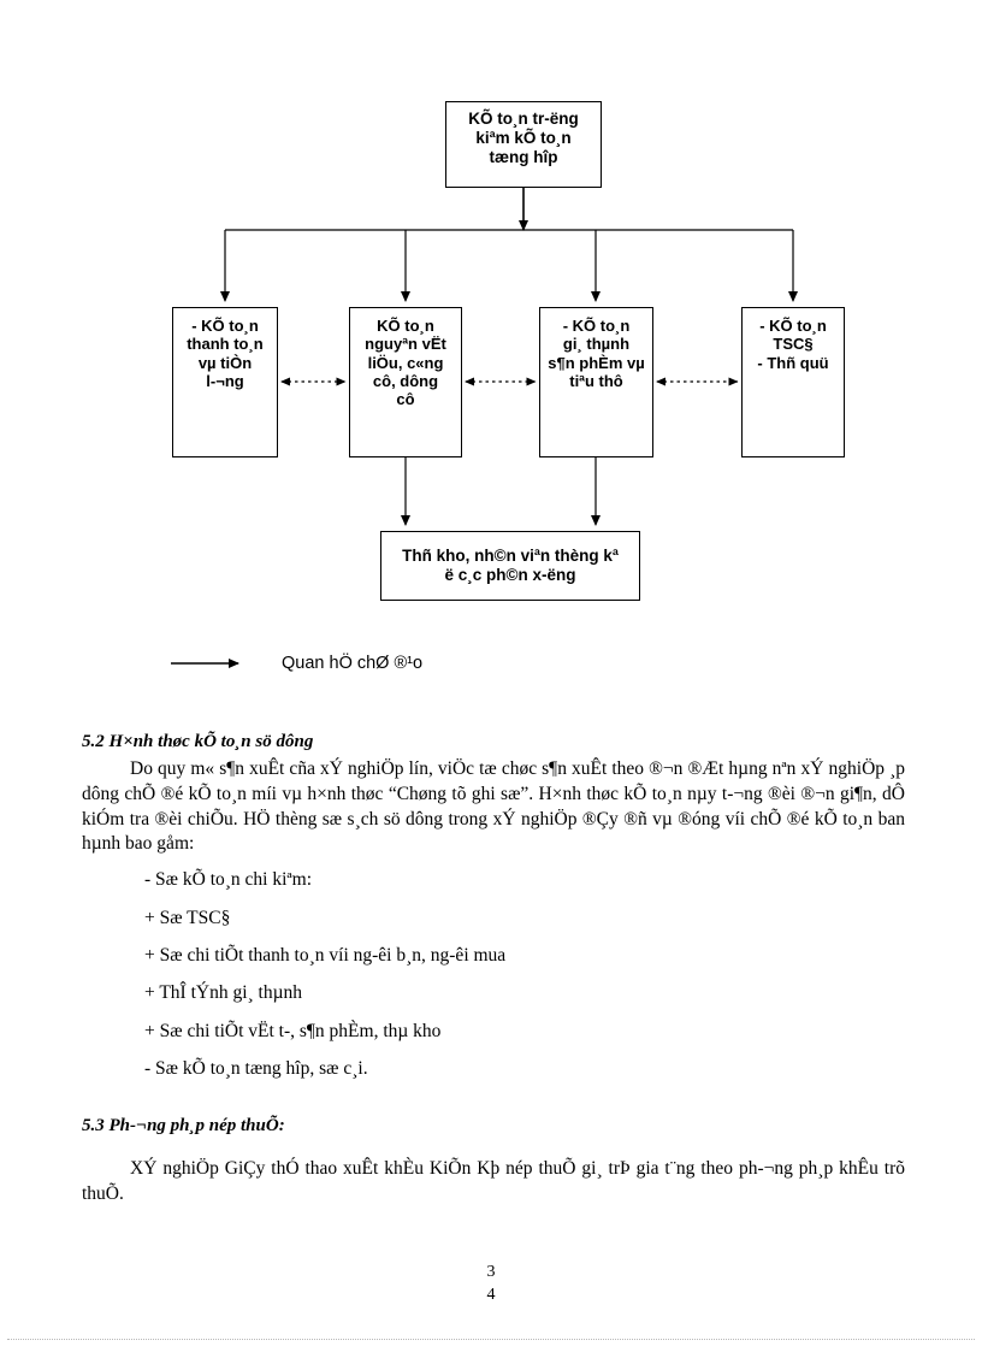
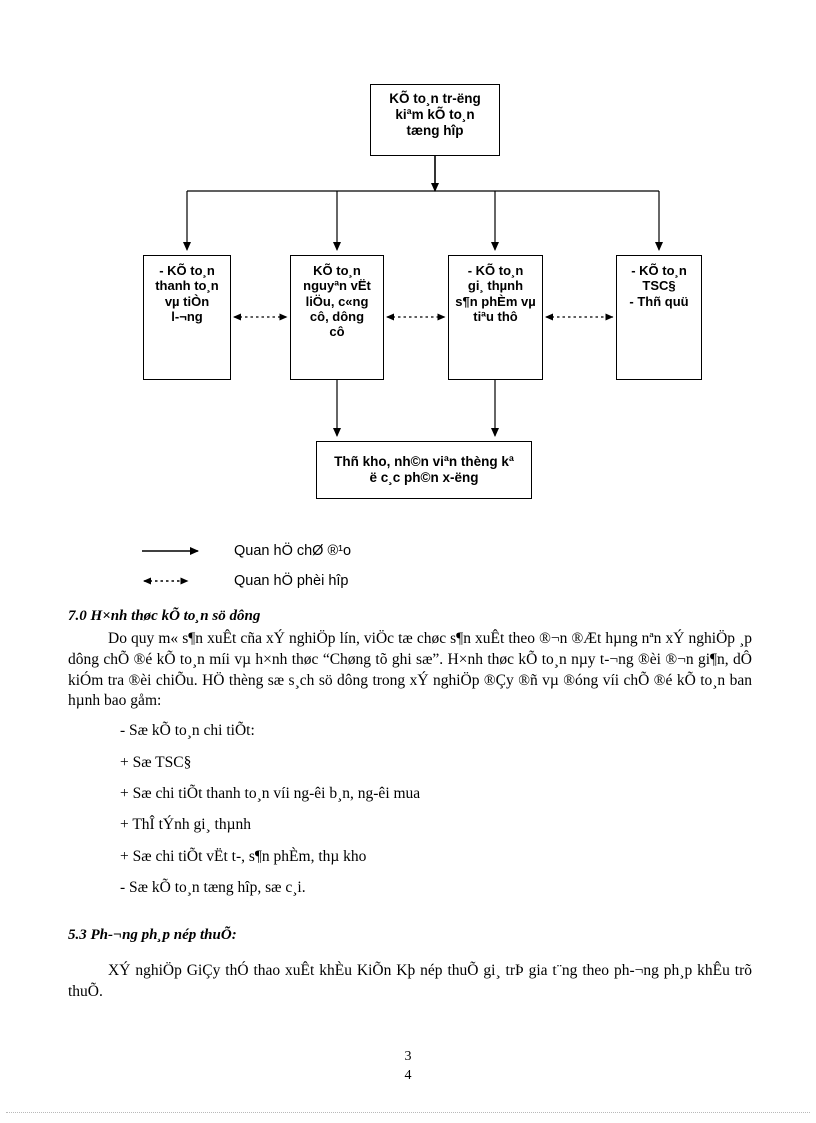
  KÕ to¸n tr-ëng
  kiªm kÕ to¸n
  tæng hîp
  - KÕ to¸n
  thanh to¸n
  vµ tiÒn
  l-¬ng
  KÕ to¸n
  nguyªn vËt
  liÖu, c«ng
  cô, dông
  cô
  - KÕ to¸n
  gi¸ thµnh
  s¶n phÈm vµ
  tiªu thô
  - KÕ to¸n
  TSC§
  - Thñ quü
  Thñ kho, nh©n viªn thèng kª
  ë c¸c ph©n x-ëng
  Quan hÖ chØ ®¹o
+ Quan hÖ phèi hîp
- 5.2 H×nh thøc kÕ to¸n sö dông
+ 7.0 H×nh thøc kÕ to¸n sö dông
  Do quy m« s¶n xuÊt cña xÝ nghiÖp lín, viÖc tæ chøc s¶n xuÊt theo ®¬n ®Æt hµng nªn xÝ nghiÖp ¸p dông chÕ ®é kÕ to¸n míi vµ h×nh thøc “Chøng tõ ghi sæ”. H×nh thøc kÕ to¸n nµy t-¬ng ®èi ®¬n gi¶n, dÔ kiÓm tra ®èi chiÕu. HÖ thèng sæ s¸ch sö dông trong xÝ nghiÖp ®Çy ®ñ vµ ®óng víi chÕ ®é kÕ to¸n ban hµnh bao gåm:
- - Sæ kÕ to¸n chi kiªm:
+ - Sæ kÕ to¸n chi tiÕt:
  + Sæ TSC§
  + Sæ chi tiÕt thanh to¸n víi ng-êi b¸n, ng-êi mua
  + ThÎ tÝnh gi¸ thµnh
  + Sæ chi tiÕt vËt t-, s¶n phÈm, thµ kho
  - Sæ kÕ to¸n tæng hîp, sæ c¸i.
  5.3 Ph-¬ng ph¸p nép thuÕ:
  XÝ nghiÖp GiÇy thÓ thao xuÊt khÈu KiÕn Kþ nép thuÕ gi¸ trÞ gia t¨ng theo ph-¬ng ph¸p khÊu trõ thuÕ.
  3
  4
